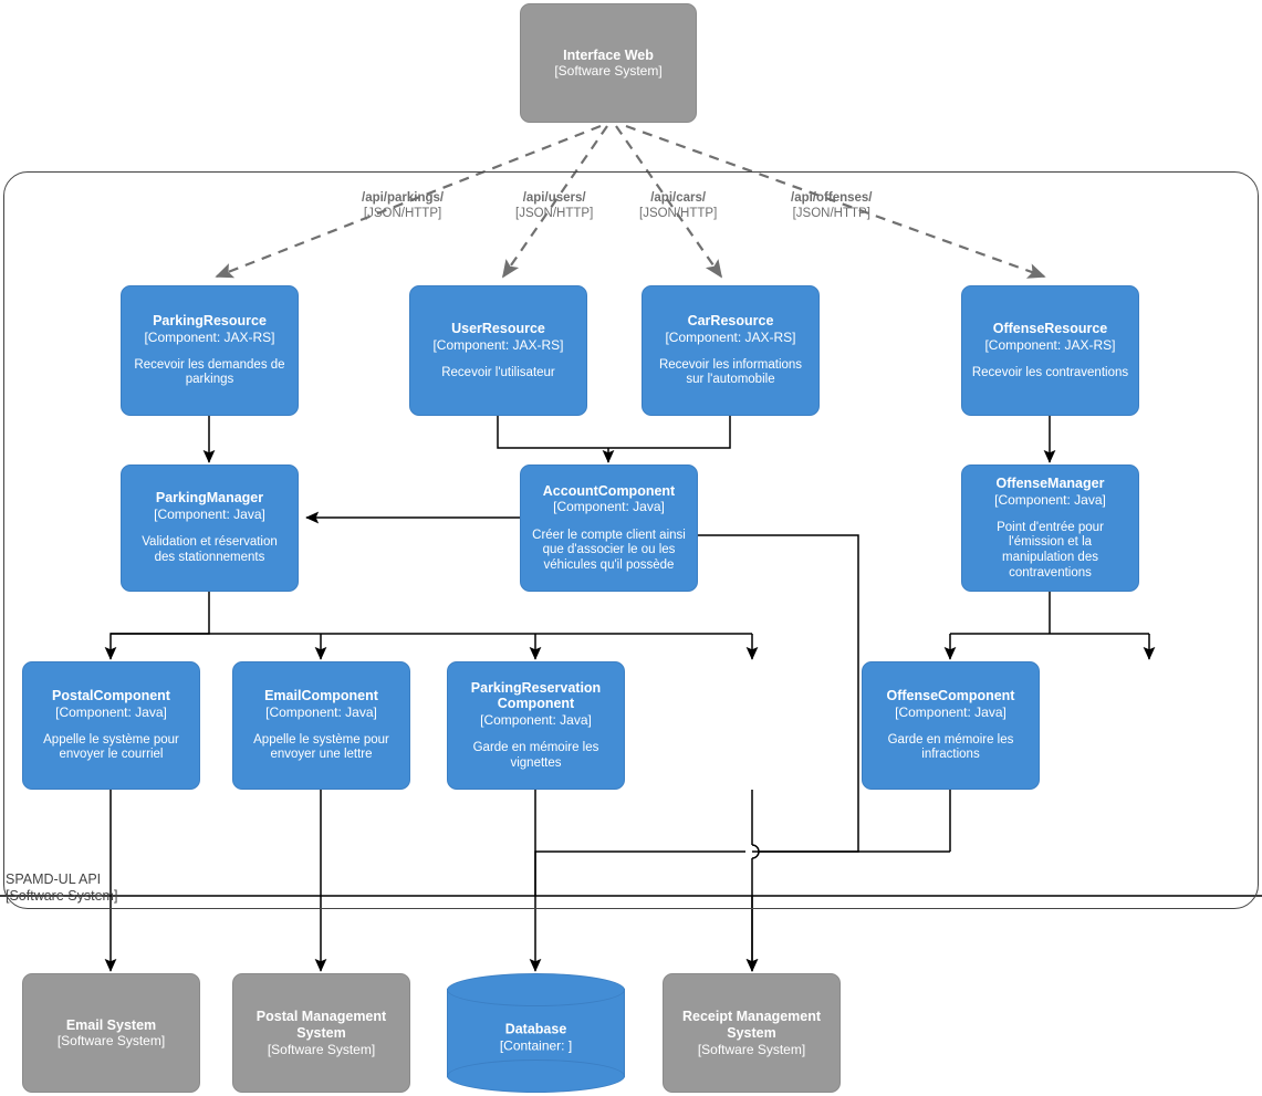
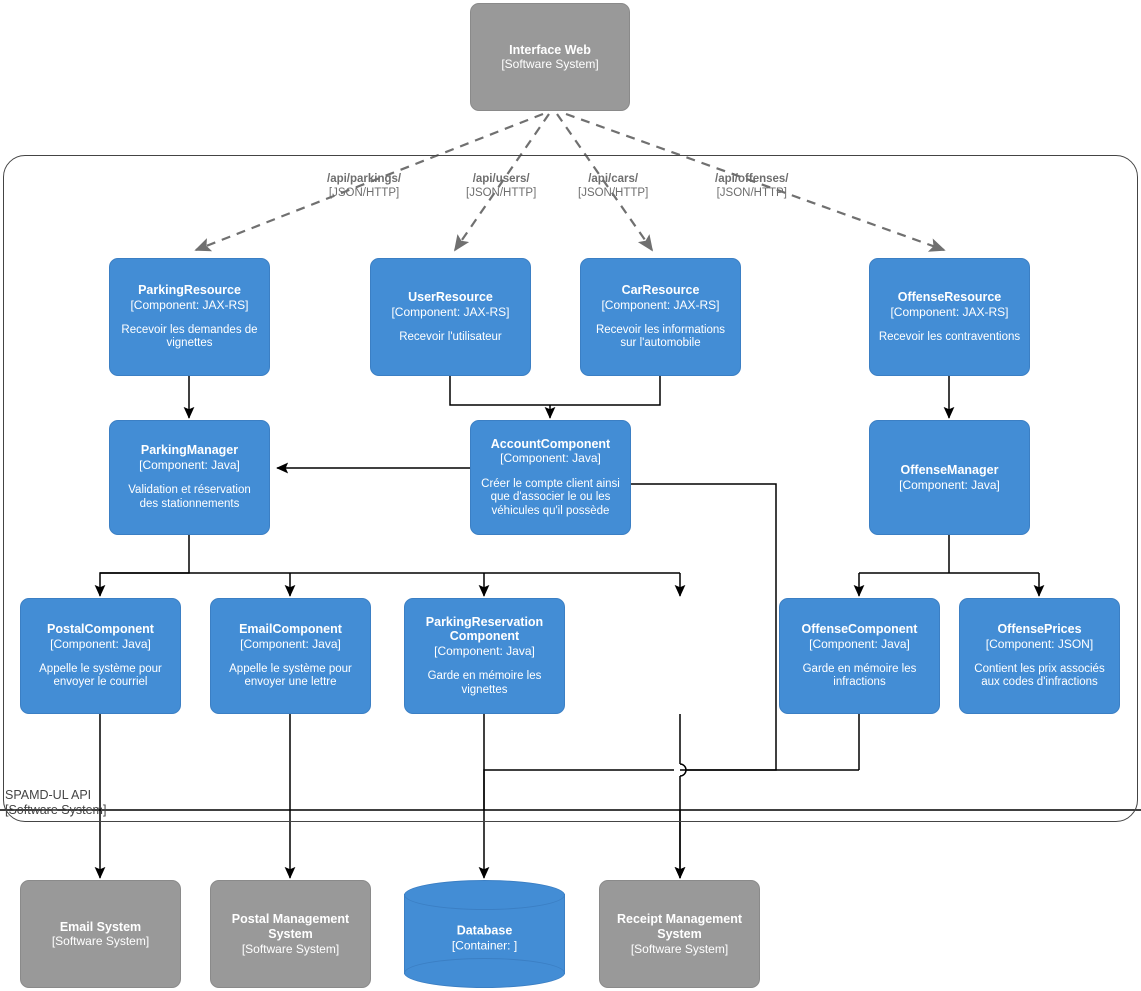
  SPAMD-UL API
  [Software System]
  Interface Web
  [Software System]
  /api/parkings/
  [JSON/HTTP]
  /api/users/
  [JSON/HTTP]
  /api/cars/
  [JSON/HTTP]
  /api/offenses/
  [JSON/HTTP]
  ParkingResource
  [Component: JAX-RS]
- Recevoir les demandes de parkings
+ Recevoir les demandes de vignettes
  UserResource
  [Component: JAX-RS]
  Recevoir l'utilisateur
  CarResource
  [Component: JAX-RS]
  Recevoir les informations sur l'automobile
  OffenseResource
  [Component: JAX-RS]
  Recevoir les contraventions
  ParkingManager
  [Component: Java]
  Validation et réservation des stationnements
  AccountComponent
  [Component: Java]
  Créer le compte client ainsi que d'associer le ou les véhicules qu'il possède
  OffenseManager
  [Component: Java]
- Point d'entrée pour l'émission et la manipulation des contraventions
  PostalComponent
  [Component: Java]
  Appelle le système pour envoyer le courriel
  EmailComponent
  [Component: Java]
  Appelle le système pour envoyer une lettre
  ParkingReservation Component
  [Component: Java]
  Garde en mémoire les vignettes
  OffenseComponent
  [Component: Java]
  Garde en mémoire les infractions
+ OffensePrices
+ [Component: JSON]
+ Contient les prix associés aux codes d'infractions
  Email System
  [Software System]
  Postal Management System
  [Software System]
  Receipt Management System
  [Software System]
  Database
  [Container: ]
